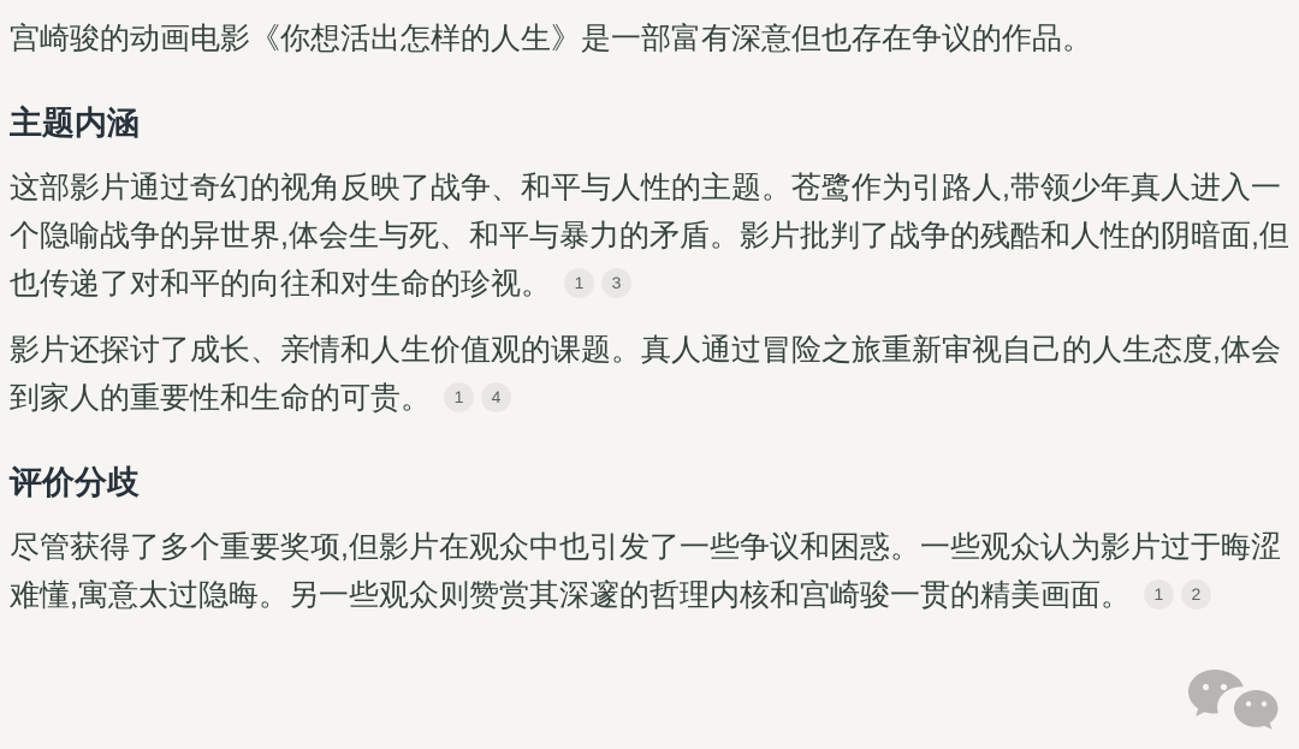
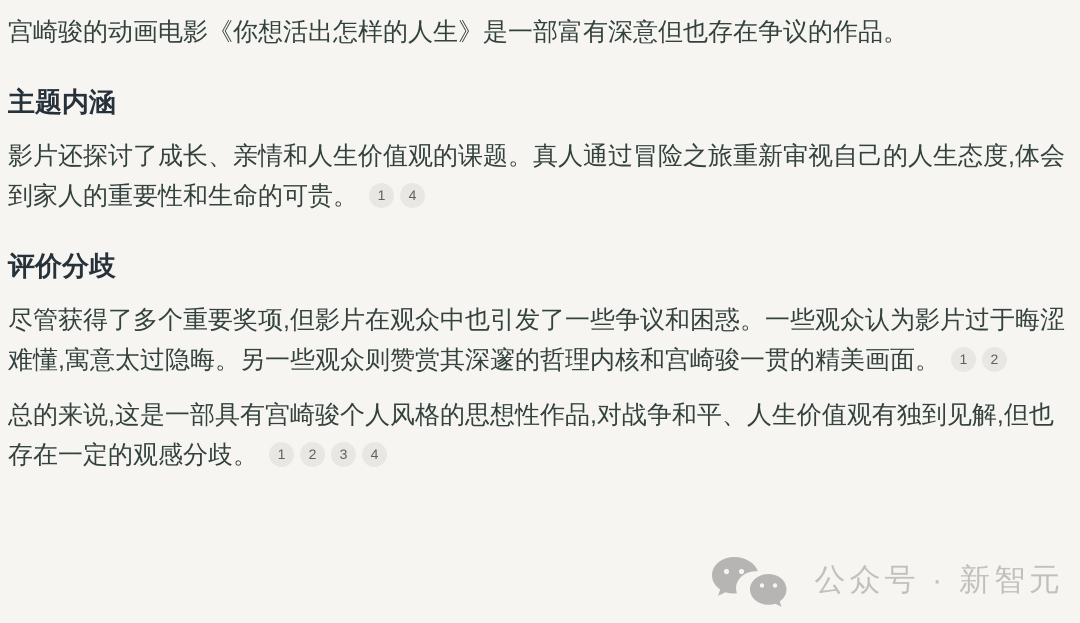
  宫崎骏的动画电影《你想活出怎样的人生》是一部富有深意但也存在争议的作品。
  主题内涵
- 这部影片通过奇幻的视角反映了战争、和平与人性的主题。苍鹭作为引路人,带领少年真人进入一个隐喻战争的异世界,体会生与死、和平与暴力的矛盾。影片批判了战争的残酷和人性的阴暗面,但也传递了对和平的向往和对生命的珍视。 1 3
  影片还探讨了成长、亲情和人生价值观的课题。真人通过冒险之旅重新审视自己的人生态度,体会到家人的重要性和生命的可贵。 1 4
  评价分歧
  尽管获得了多个重要奖项,但影片在观众中也引发了一些争议和困惑。一些观众认为影片过于晦涩难懂,寓意太过隐晦。另一些观众则赞赏其深邃的哲理内核和宫崎骏一贯的精美画面。 1 2
+ 总的来说,这是一部具有宫崎骏个人风格的思想性作品,对战争和平、人生价值观有独到见解,但也存在一定的观感分歧。 1 2 3 4
+ 公众号 · 新智元
